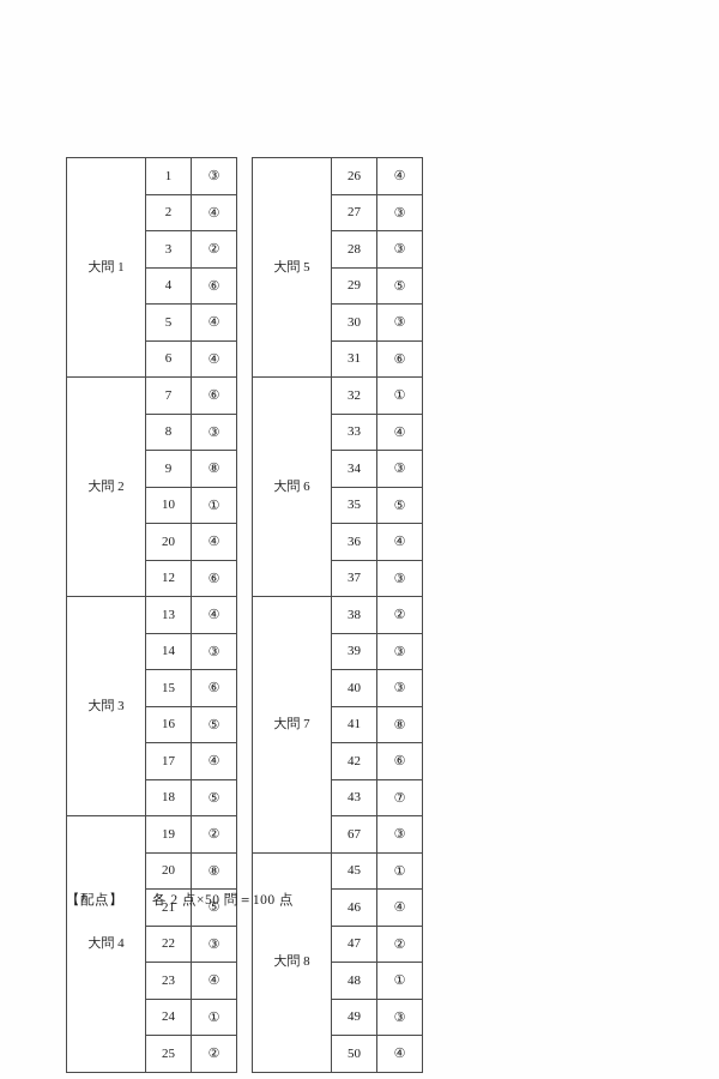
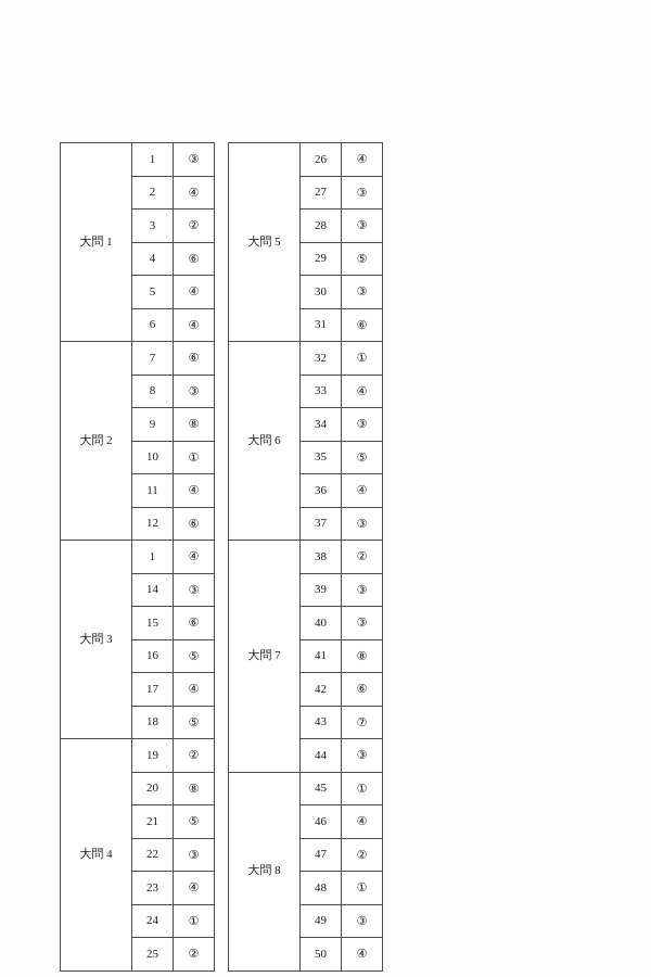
  大問 1	1	③		大問 5	26	④
  2	④	27	③
  3	②	28	③
  4	⑥	29	⑤
  5	④	30	③
  6	④	31	⑥
  大問 2	7	⑥	大問 6	32	①
  8	③	33	④
  9	⑧	34	③
  10	①	35	⑤
- 20	④	36	④
+ 11	④	36	④
  12	⑥	37	③
- 大問 3	13	④	大問 7	38	②
+ 大問 3	1	④	大問 7	38	②
  14	③	39	③
  15	⑥	40	③
  16	⑤	41	⑧
  17	④	42	⑥
  18	⑤	43	⑦
- 大問 4	19	②	67	③
+ 大問 4	19	②	44	③
  20	⑧	大問 8	45	①
  21	⑤	46	④
  22	③	47	②
  23	④	48	①
  24	①	49	③
  25	②	50	④
- 【配点】 各 2 点×50 問＝100 点
